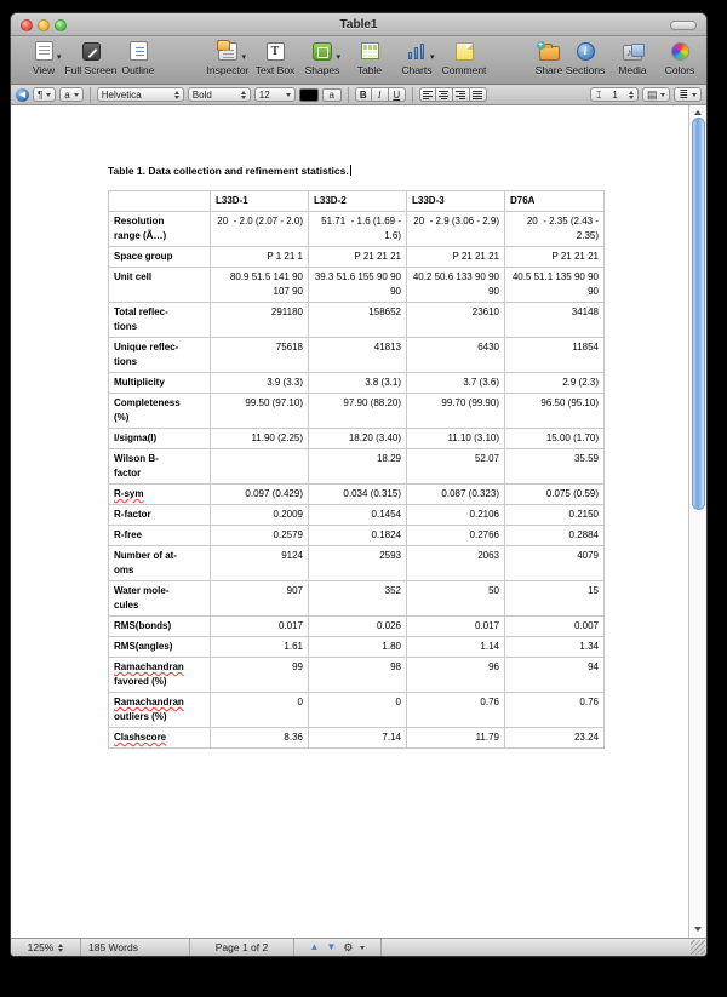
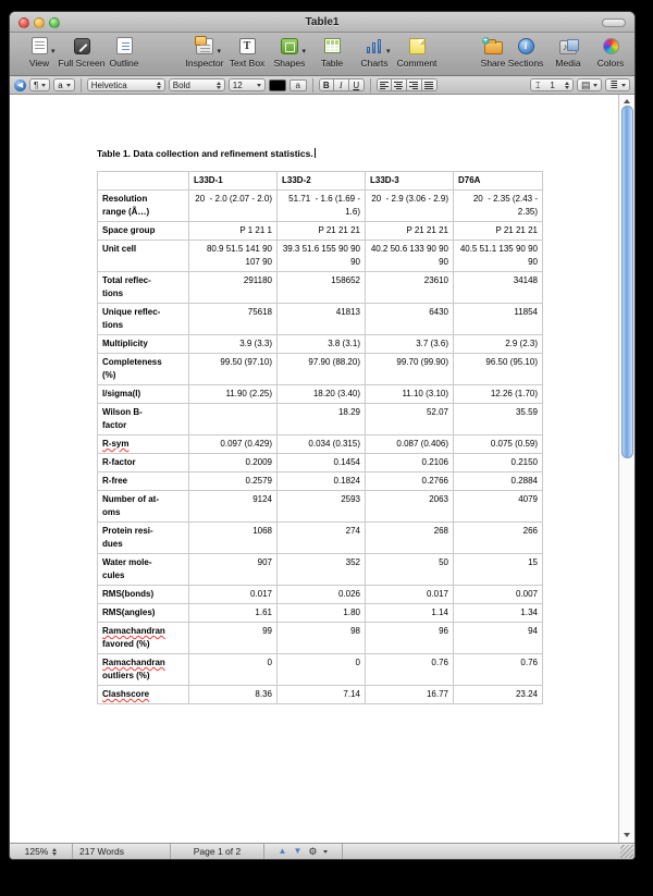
  Table1
  View
  Full Screen
  Outline
  Inspector
  T
  Text Box
  Shapes
  Table
  Charts
  Comment
  Share
  i
  Sections
  Media
  Colors
  ¶
  a
  Helvetica
  Bold
  12
  a
  B
  I
  U
  𝙸
  1
  ▤
  ≣
  Table 1. Data collection and refinement statistics.
  	L33D-1	L33D-2	L33D-3	D76A
  Resolutionrange (Ã…)	20 - 2.0 (2.07 - 2.0)	51.71 - 1.6 (1.69 - 1.6)	20 - 2.9 (3.06 - 2.9)	20 - 2.35 (2.43 - 2.35)
  Space group	P 1 21 1	P 21 21 21	P 21 21 21	P 21 21 21
  Unit cell	80.9 51.5 141 90 107 90	39.3 51.6 155 90 90 90	40.2 50.6 133 90 90 90	40.5 51.1 135 90 90 90
  Total reflec-tions	291180	158652	23610	34148
  Unique reflec-tions	75618	41813	6430	11854
  Multiplicity	3.9 (3.3)	3.8 (3.1)	3.7 (3.6)	2.9 (2.3)
  Completeness(%)	99.50 (97.10)	97.90 (88.20)	99.70 (99.90)	96.50 (95.10)
- I/sigma(I)	11.90 (2.25)	18.20 (3.40)	11.10 (3.10)	15.00 (1.70)
+ I/sigma(I)	11.90 (2.25)	18.20 (3.40)	11.10 (3.10)	12.26 (1.70)
  Wilson B-factor		18.29	52.07	35.59
- R-sym	0.097 (0.429)	0.034 (0.315)	0.087 (0.323)	0.075 (0.59)
+ R-sym	0.097 (0.429)	0.034 (0.315)	0.087 (0.406)	0.075 (0.59)
  R-factor	0.2009	0.1454	0.2106	0.2150
  R-free	0.2579	0.1824	0.2766	0.2884
  Number of at-oms	9124	2593	2063	4079
+ Protein resi-dues	1068	274	268	266
  Water mole-cules	907	352	50	15
  RMS(bonds)	0.017	0.026	0.017	0.007
  RMS(angles)	1.61	1.80	1.14	1.34
  Ramachandranfavored (%)	99	98	96	94
  Ramachandranoutliers (%)	0	0	0.76	0.76
- Clashscore	8.36	7.14	11.79	23.24
+ Clashscore	8.36	7.14	16.77	23.24
  125%
- 185 Words
+ 217 Words
  Page 1 of 2
  ▲
  ▼
  ⚙
